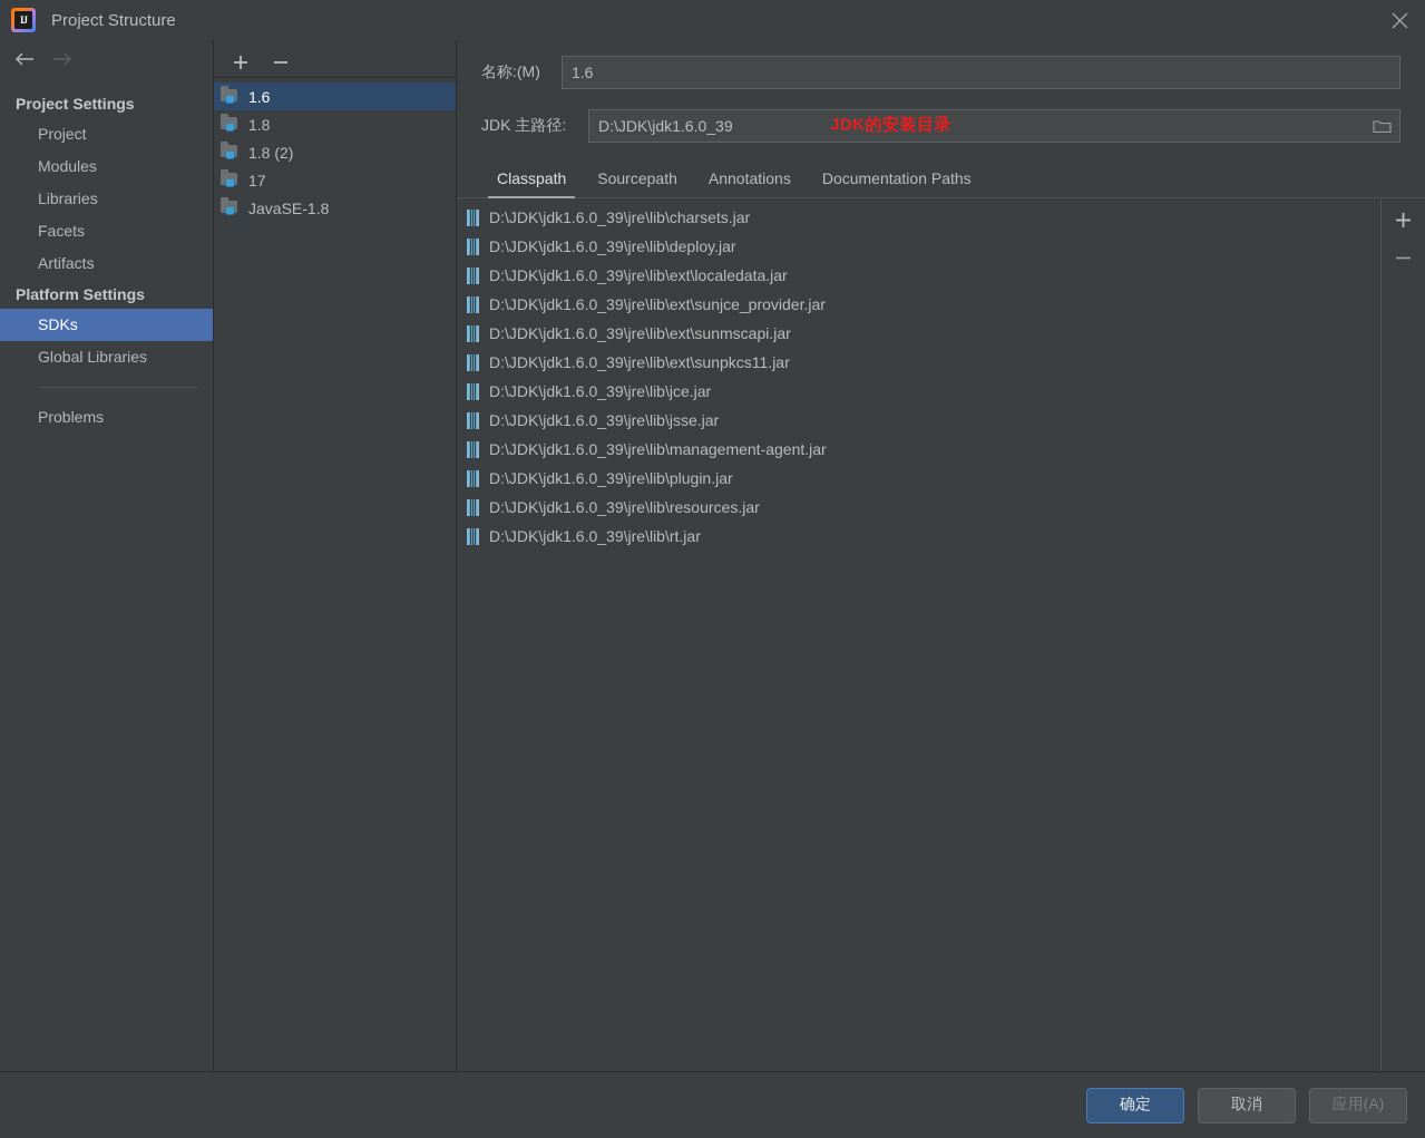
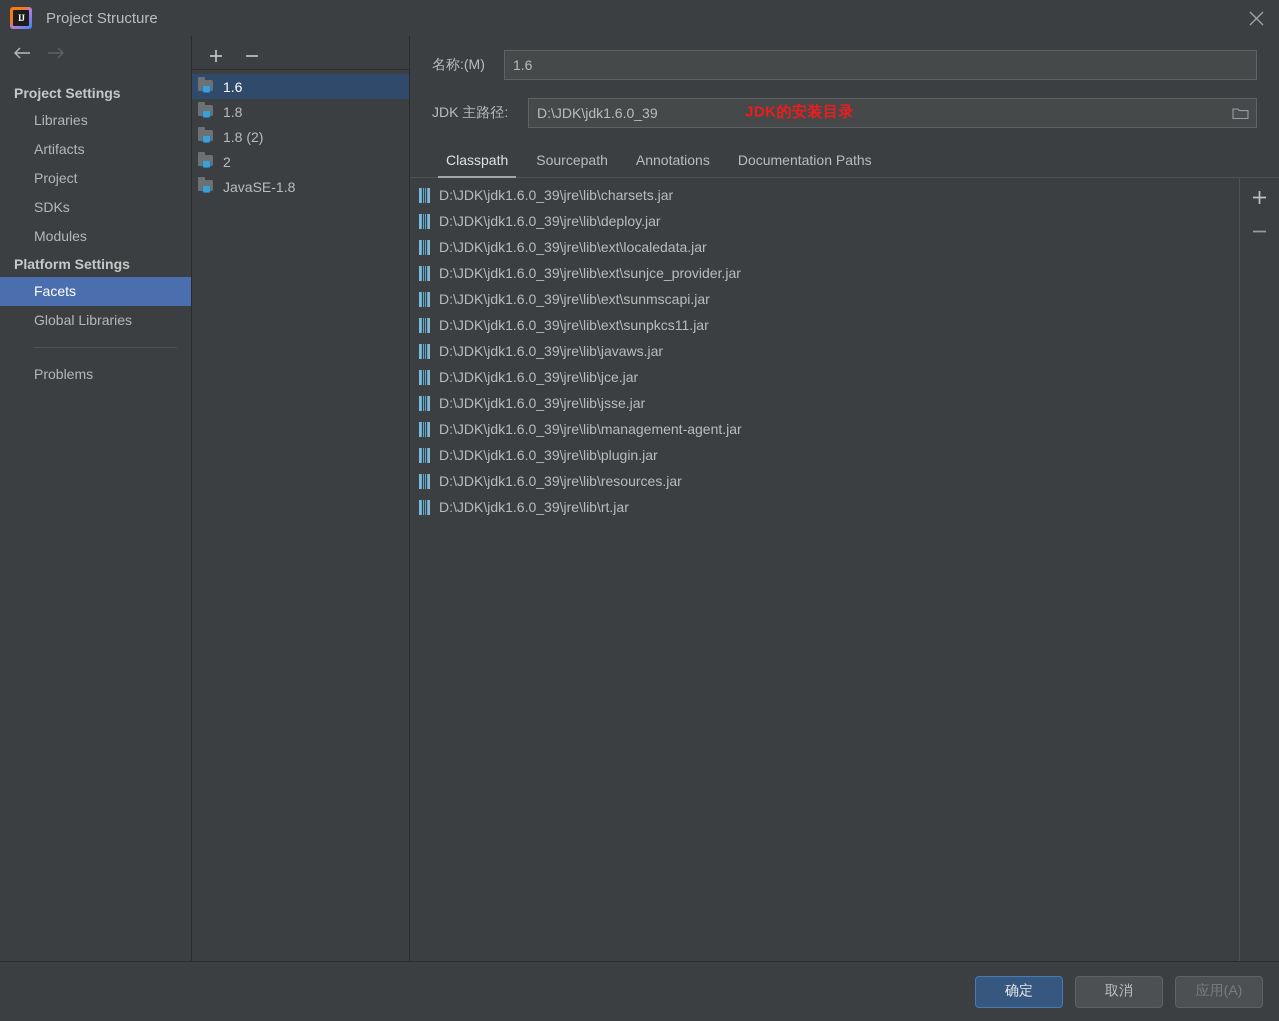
  IJ
  Project Structure
  Project Settings
- Project
+ Libraries
- Modules
+ Artifacts
- Libraries
+ Project
- Facets
+ SDKs
- Artifacts
+ Modules
  Platform Settings
- SDKs
+ Facets
  Global Libraries
  Problems
  1.6
  1.8
  1.8 (2)
- 17
+ 2
  JavaSE-1.8
  名称:(M)
  1.6
  JDK 主路径:
  D:\JDK\jdk1.6.0_39
  JDK的安装目录
  Classpath
  Sourcepath
  Annotations
  Documentation Paths
  D:\JDK\jdk1.6.0_39\jre\lib\charsets.jar
  D:\JDK\jdk1.6.0_39\jre\lib\deploy.jar
  D:\JDK\jdk1.6.0_39\jre\lib\ext\localedata.jar
  D:\JDK\jdk1.6.0_39\jre\lib\ext\sunjce_provider.jar
  D:\JDK\jdk1.6.0_39\jre\lib\ext\sunmscapi.jar
  D:\JDK\jdk1.6.0_39\jre\lib\ext\sunpkcs11.jar
+ D:\JDK\jdk1.6.0_39\jre\lib\javaws.jar
  D:\JDK\jdk1.6.0_39\jre\lib\jce.jar
  D:\JDK\jdk1.6.0_39\jre\lib\jsse.jar
  D:\JDK\jdk1.6.0_39\jre\lib\management-agent.jar
  D:\JDK\jdk1.6.0_39\jre\lib\plugin.jar
  D:\JDK\jdk1.6.0_39\jre\lib\resources.jar
  D:\JDK\jdk1.6.0_39\jre\lib\rt.jar
  确定
  取消
  应用(A)
